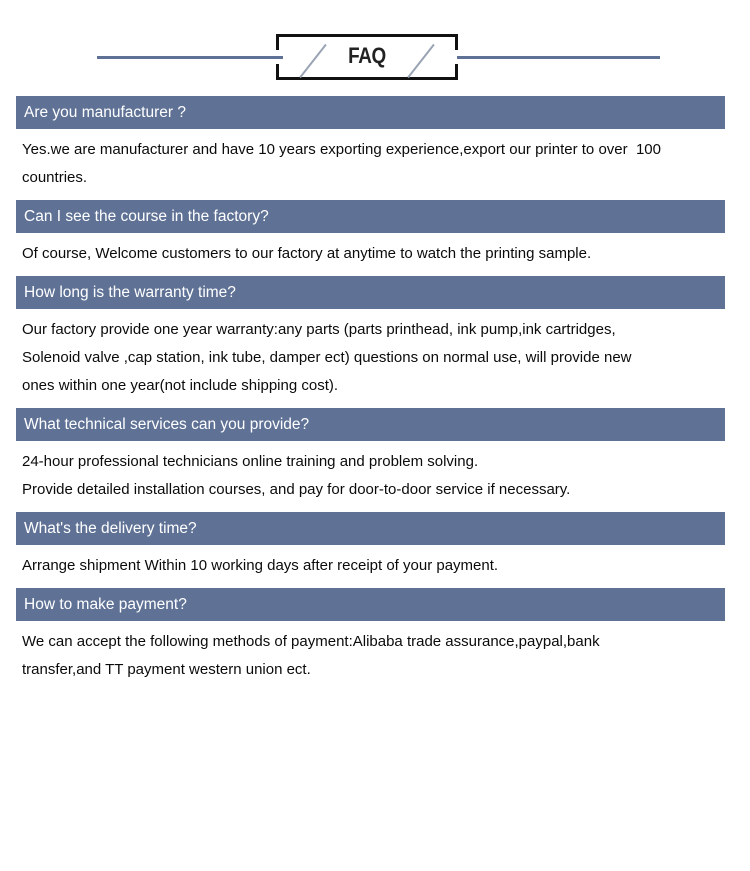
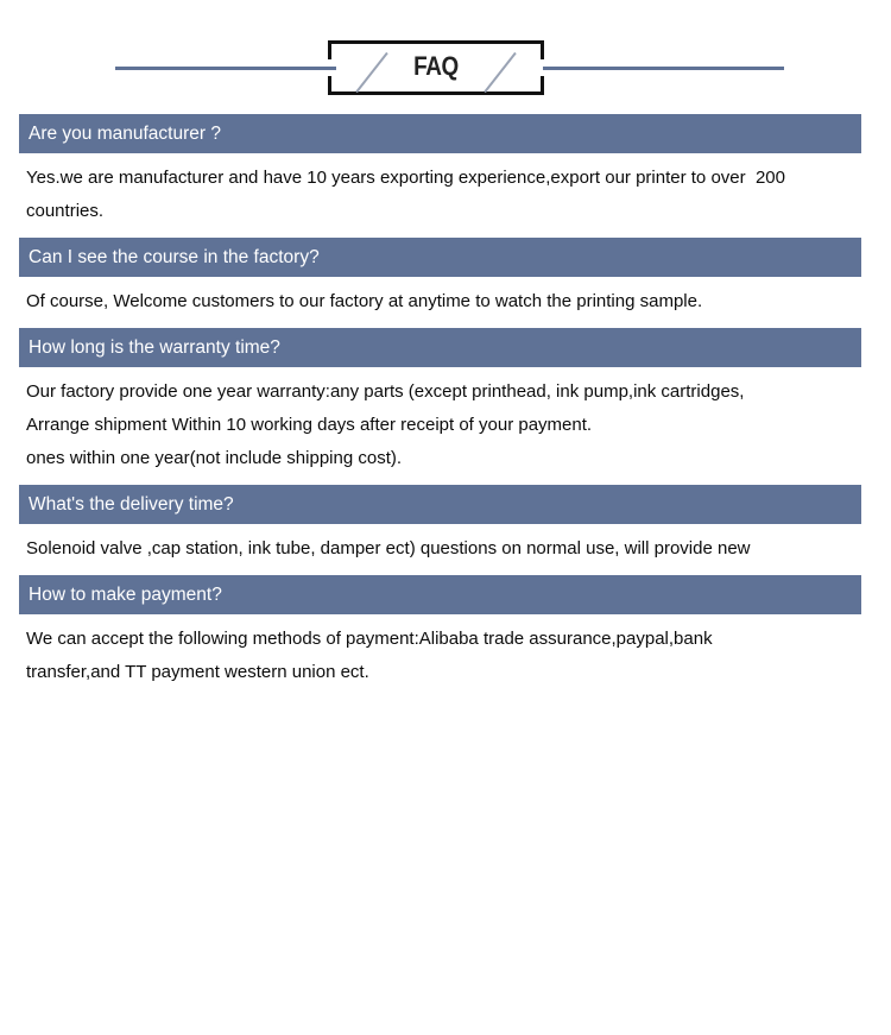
  FAQ
  Are you manufacturer ?
- Yes.we are manufacturer and have 10 years exporting experience,export our printer to over 100
+ Yes.we are manufacturer and have 10 years exporting experience,export our printer to over 200
  countries.
  Can I see the course in the factory?
  Of course, Welcome customers to our factory at anytime to watch the printing sample.
  How long is the warranty time?
- Our factory provide one year warranty:any parts (parts printhead, ink pump,ink cartridges,
+ Our factory provide one year warranty:any parts (except printhead, ink pump,ink cartridges,
- Solenoid valve ,cap station, ink tube, damper ect) questions on normal use, will provide new
+ Arrange shipment Within 10 working days after receipt of your payment.
  ones within one year(not include shipping cost).
- What technical services can you provide?
- 24-hour professional technicians online training and problem solving.
- Provide detailed installation courses, and pay for door-to-door service if necessary.
  What's the delivery time?
- Arrange shipment Within 10 working days after receipt of your payment.
+ Solenoid valve ,cap station, ink tube, damper ect) questions on normal use, will provide new
  How to make payment?
  We can accept the following methods of payment:Alibaba trade assurance,paypal,bank
  transfer,and TT payment western union ect.
